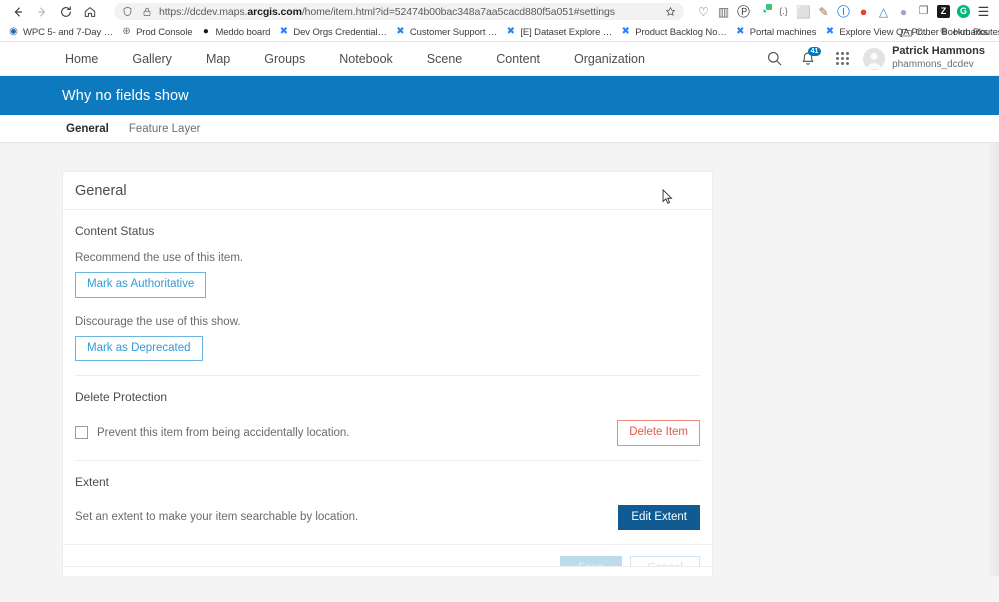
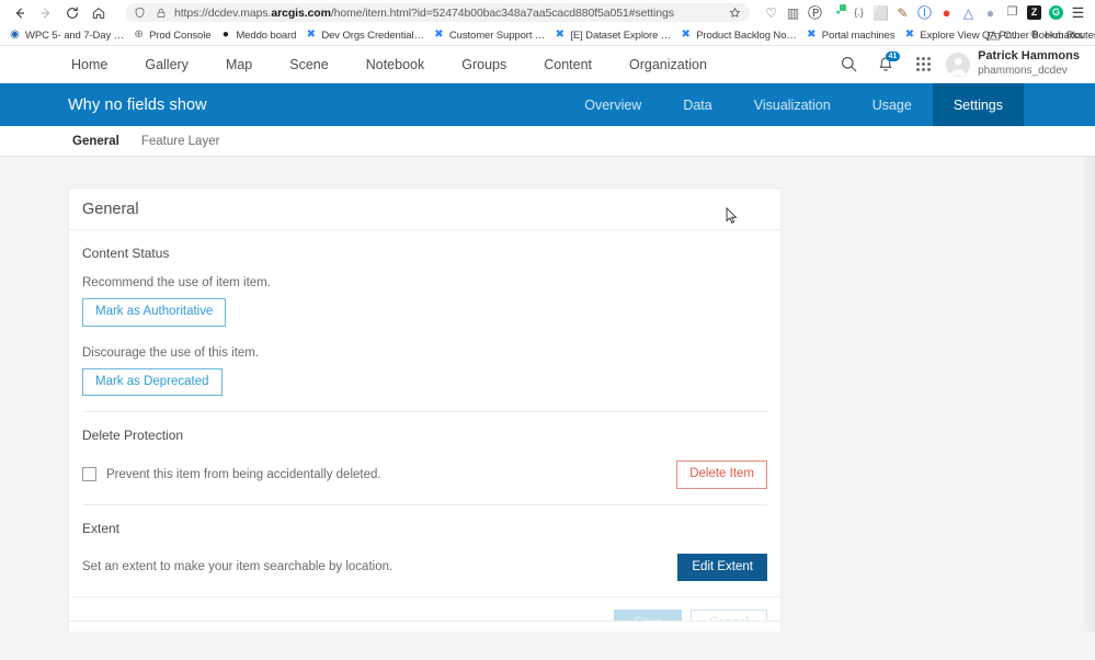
  https://dcdev.maps.arcgis.com/home/item.html?id=52474b00bac348a7aa5cacd880f5a051#settings
  ♡
  ▥
  Ⓟ
  ◔
  {.}
  ⬜
  ✎
  Ⓘ
  ●
  △
  ●
  ❐
  Z
  G
  ☰
  ◉
  WPC 5- and 7-Day …
  ⊕
  Prod Console
  ●
  Meddo board
  ✖
  Dev Orgs Credential…
  ✖
  Customer Support …
  ✖
  [E] Dataset Explore …
  ✖
  Product Backlog No…
  ✖
  Portal machines
  ✖
  Explore View QA Pr…
  ⊕
  Other Bookmarks
  Home
  Gallery
  Map
- Groups
+ Scene
  Notebook
- Scene
+ Groups
  Content
  Organization
  Patrick Hammons
  phammons_dcdev
  Why no fields show
+ Overview
+ Data
+ Visualization
+ Usage
+ Settings
  General
  Feature Layer
  General
  Content Status
- Recommend the use of this item.
+ Recommend the use of item item.
  Mark as Authoritative
- Discourage the use of this show.
+ Discourage the use of this item.
  Mark as Deprecated
  Delete Protection
- Prevent this item from being accidentally location.
+ Prevent this item from being accidentally deleted.
  Delete Item
  Extent
  Set an extent to make your item searchable by location.
  Edit Extent
